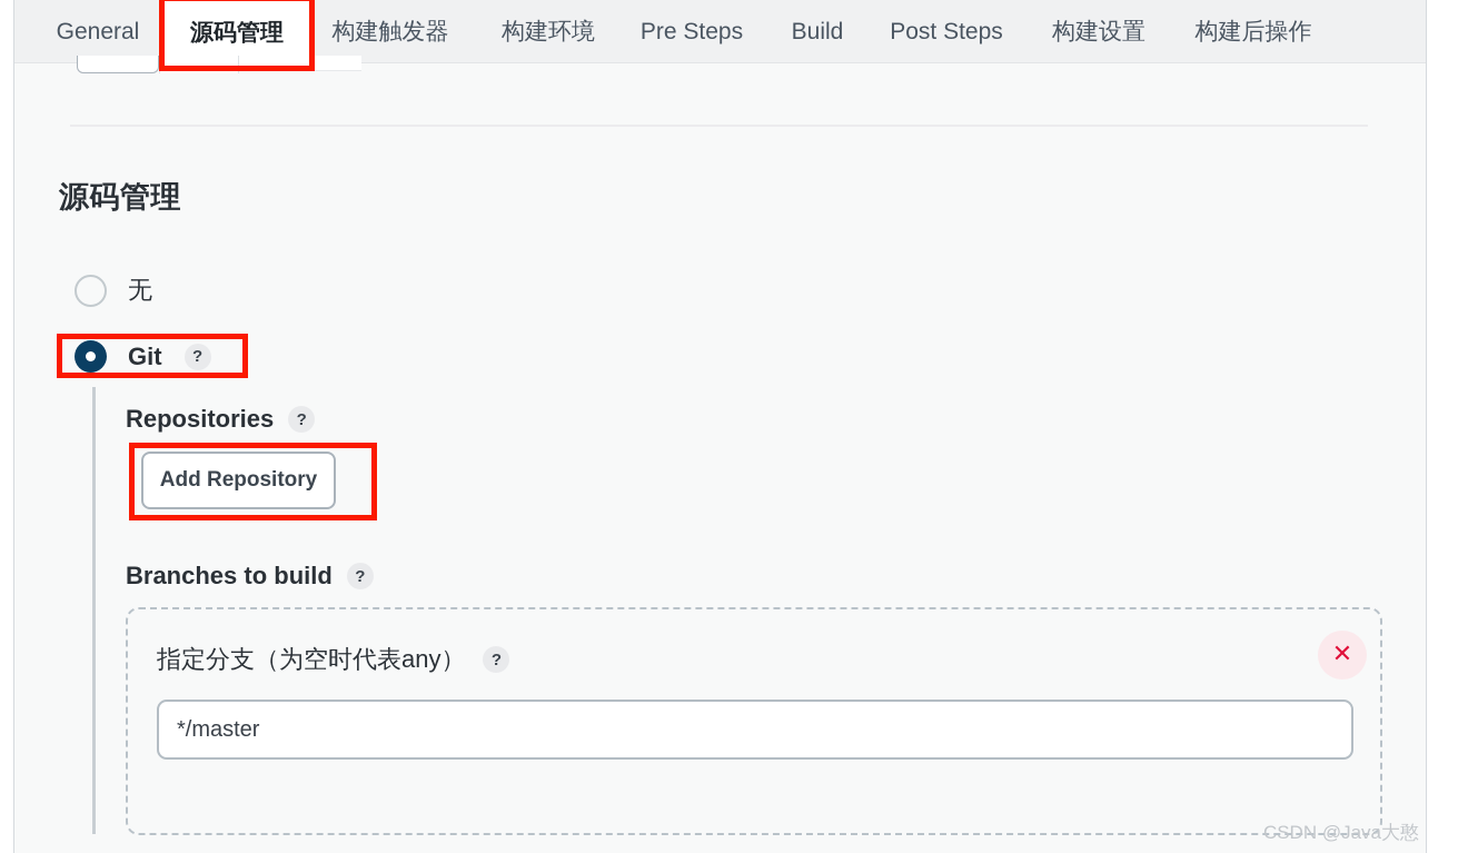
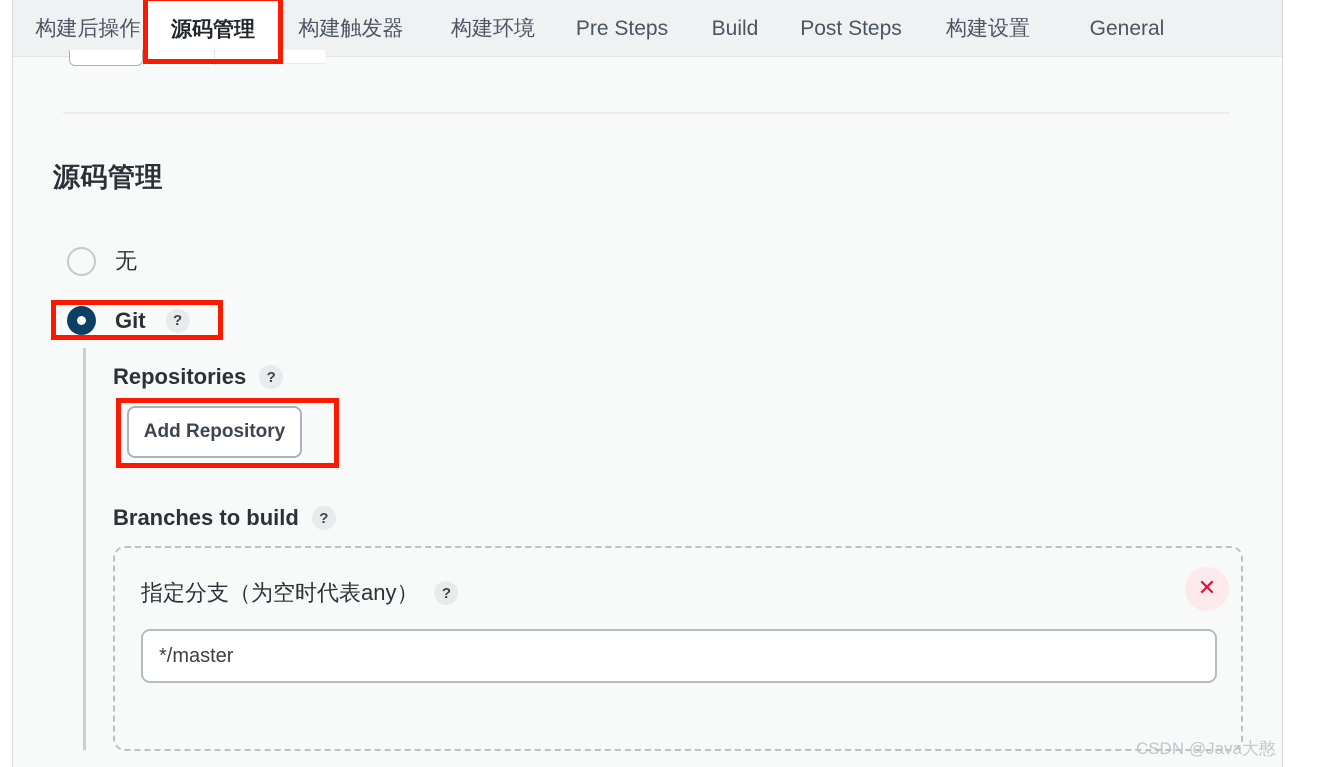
- General
+ 构建后操作
  源码管理
  构建触发器
  构建环境
  Pre Steps
  Build
  Post Steps
  构建设置
- 构建后操作
+ General
  源码管理
  无
  Git
  ?
  Repositories
  ?
  Add Repository
  Branches to build
  ?
  指定分支（为空时代表any）
  ?
  */master
  ✕
  CSDN @Java大憨
